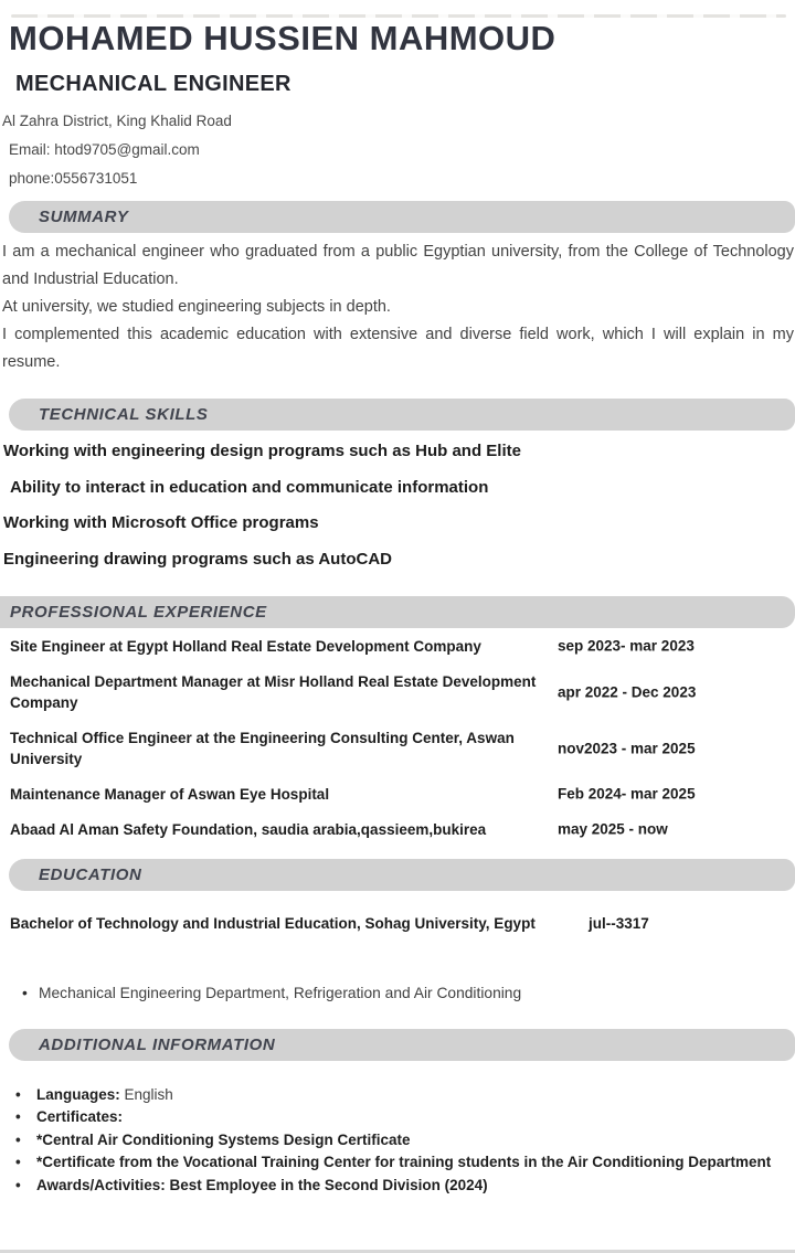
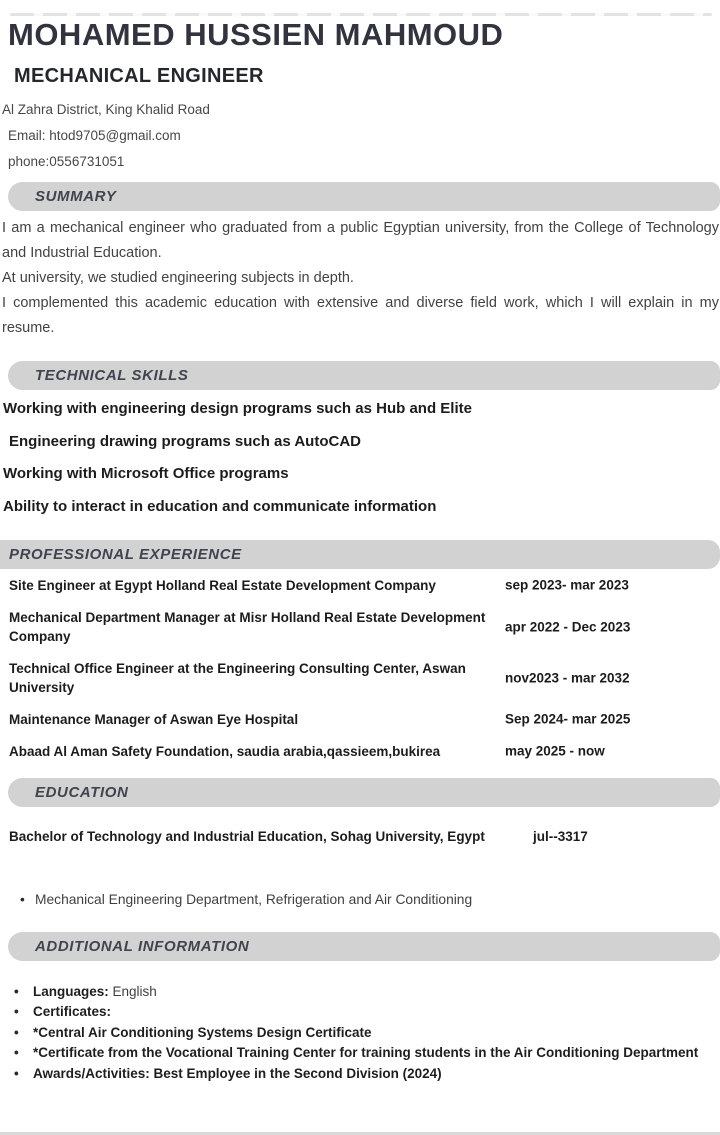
  MOHAMED HUSSIEN MAHMOUD
  MECHANICAL ENGINEER
  Al Zahra District, King Khalid Road
  Email: htod9705@gmail.com
  phone:0556731051
  SUMMARY
  I am a mechanical engineer who graduated from a public Egyptian university, from the College of Technology and Industrial Education.
  At university, we studied engineering subjects in depth.
  I complemented this academic education with extensive and diverse field work, which I will explain in my resume.
  TECHNICAL SKILLS
  Working with engineering design programs such as Hub and Elite
- Ability to interact in education and communicate information
+ Engineering drawing programs such as AutoCAD
  Working with Microsoft Office programs
- Engineering drawing programs such as AutoCAD
+ Ability to interact in education and communicate information
  PROFESSIONAL EXPERIENCE
  Site Engineer at Egypt Holland Real Estate Development Company
  sep 2023- mar 2023
  Mechanical Department Manager at Misr Holland Real Estate Development Company
  apr 2022 - Dec 2023
  Technical Office Engineer at the Engineering Consulting Center, Aswan University
- nov2023 - mar 2025
+ nov2023 - mar 2032
  Maintenance Manager of Aswan Eye Hospital
- Feb 2024- mar 2025
+ Sep 2024- mar 2025
  Abaad Al Aman Safety Foundation, saudia arabia,qassieem,bukirea
  may 2025 - now
  EDUCATION
  Bachelor of Technology and Industrial Education, Sohag University, Egypt
  jul--3317
  Mechanical Engineering Department, Refrigeration and Air Conditioning
  ADDITIONAL INFORMATION
  Languages: English
  Certificates:
  *Central Air Conditioning Systems Design Certificate
  *Certificate from the Vocational Training Center for training students in the Air Conditioning Department
  Awards/Activities: Best Employee in the Second Division (2024)
